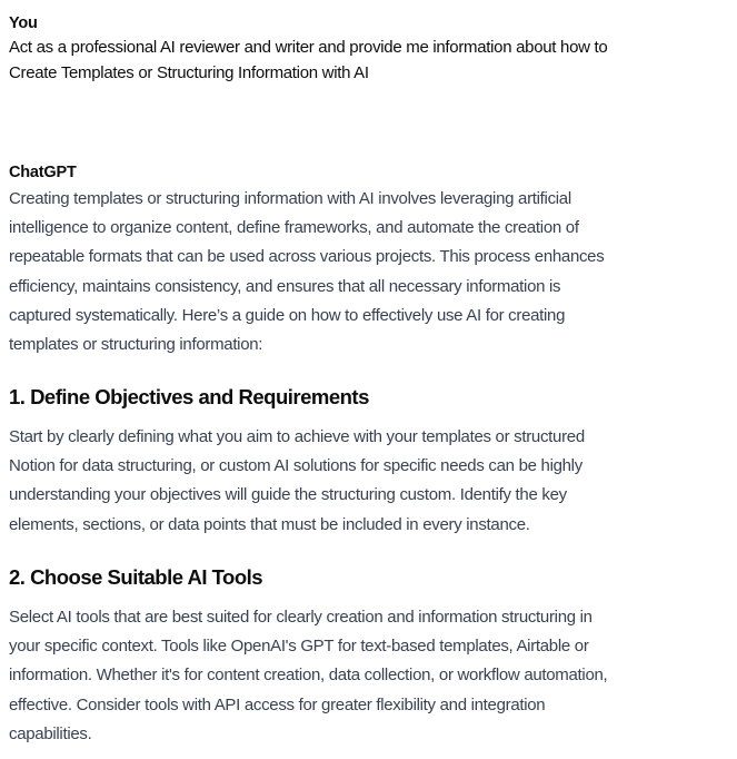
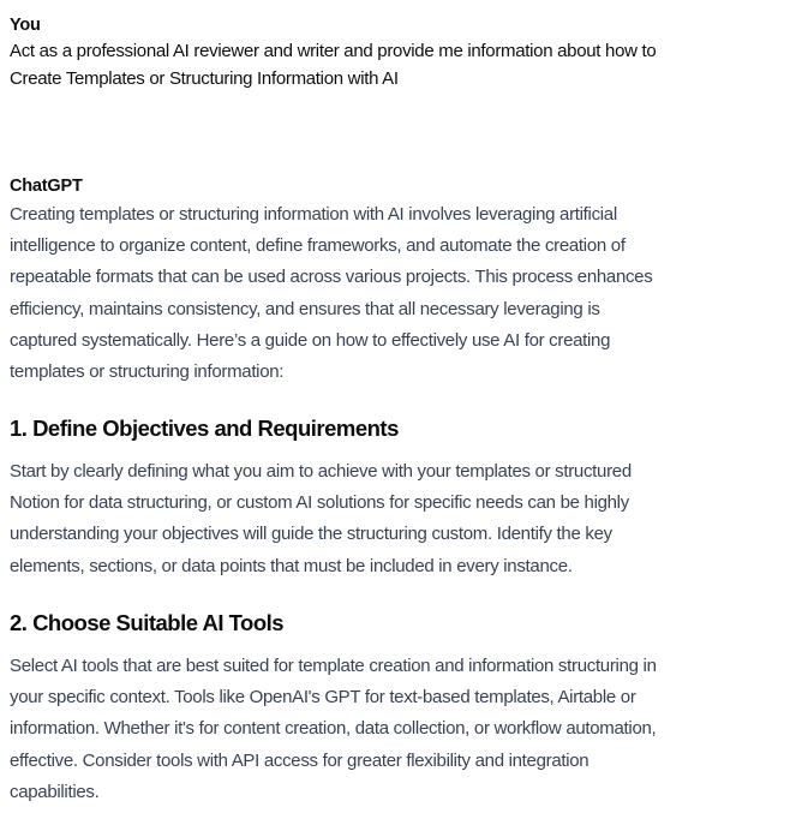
  You
  Act as a professional AI reviewer and writer and provide me information about how to
  Create Templates or Structuring Information with AI
  ChatGPT
  Creating templates or structuring information with AI involves leveraging artificial
  intelligence to organize content, define frameworks, and automate the creation of
  repeatable formats that can be used across various projects. This process enhances
- efficiency, maintains consistency, and ensures that all necessary information is
+ efficiency, maintains consistency, and ensures that all necessary leveraging is
  captured systematically. Here’s a guide on how to effectively use AI for creating
  templates or structuring information:
  1. Define Objectives and Requirements
  Start by clearly defining what you aim to achieve with your templates or structured
  Notion for data structuring, or custom AI solutions for specific needs can be highly
  understanding your objectives will guide the structuring custom. Identify the key
  elements, sections, or data points that must be included in every instance.
  2. Choose Suitable AI Tools
- Select AI tools that are best suited for clearly creation and information structuring in
+ Select AI tools that are best suited for template creation and information structuring in
  your specific context. Tools like OpenAI's GPT for text-based templates, Airtable or
  information. Whether it's for content creation, data collection, or workflow automation,
  effective. Consider tools with API access for greater flexibility and integration
  capabilities.
